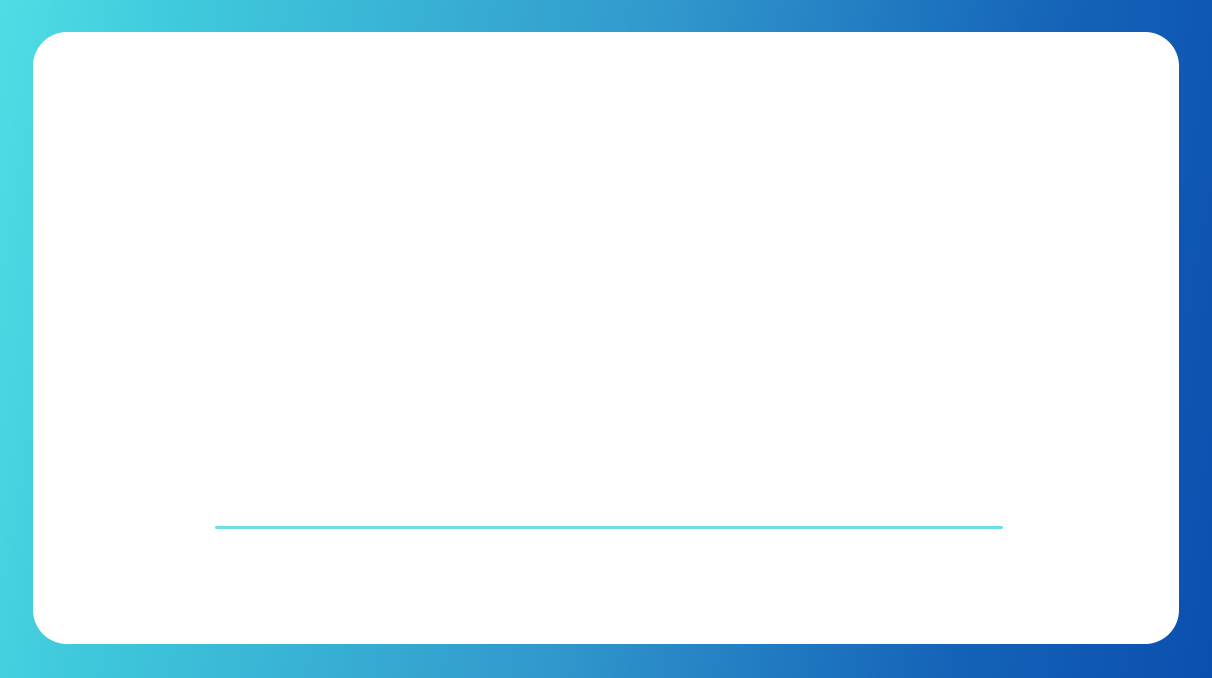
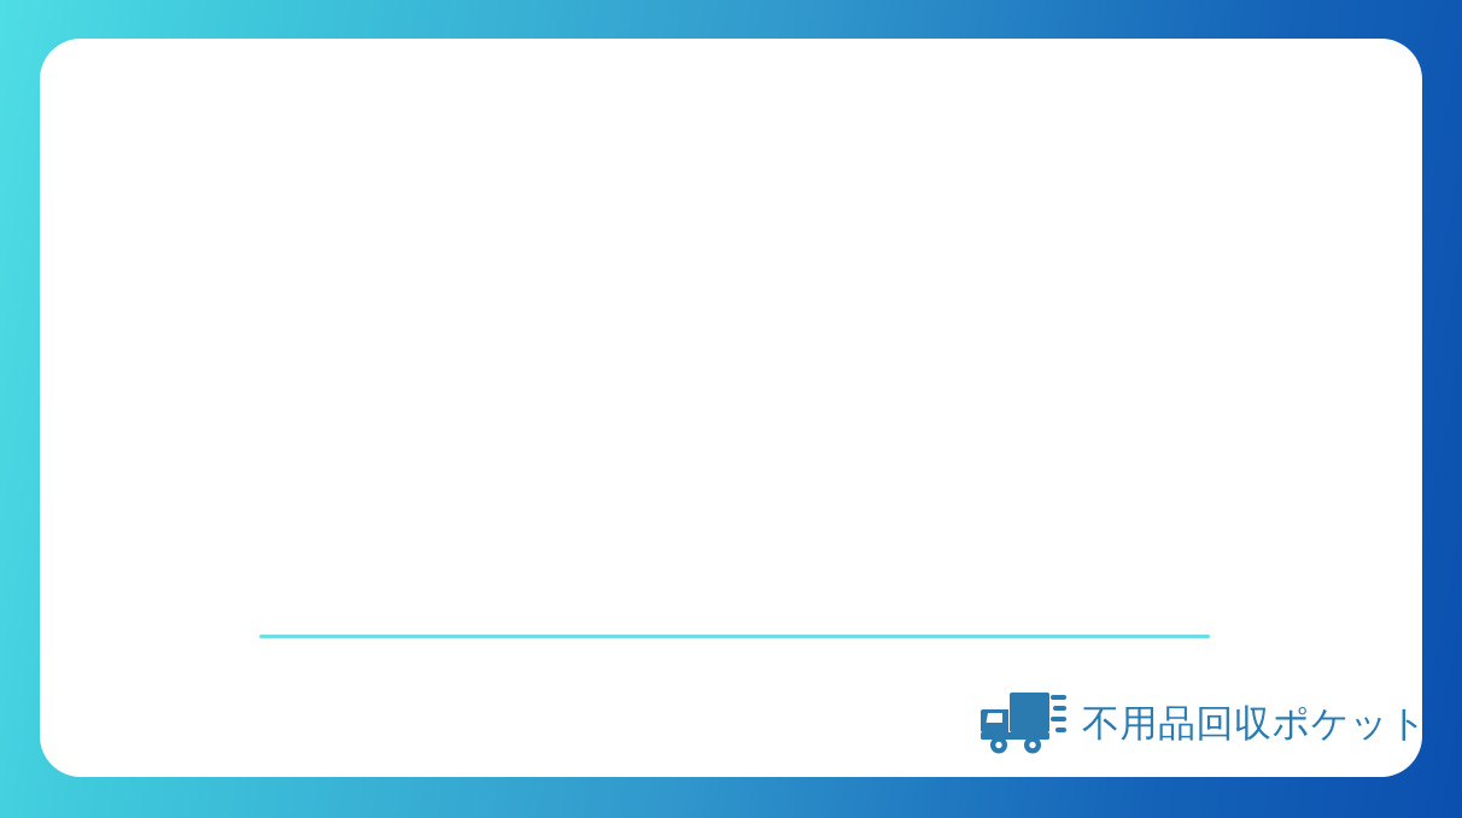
+ 不用品回収ポケット
